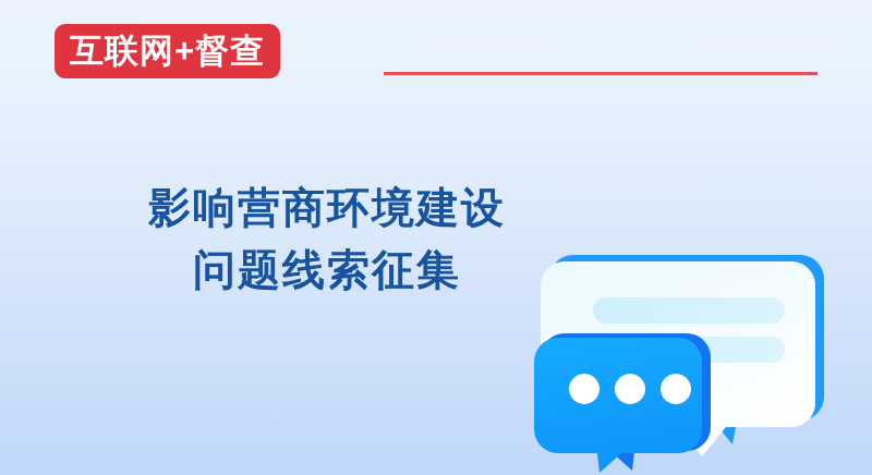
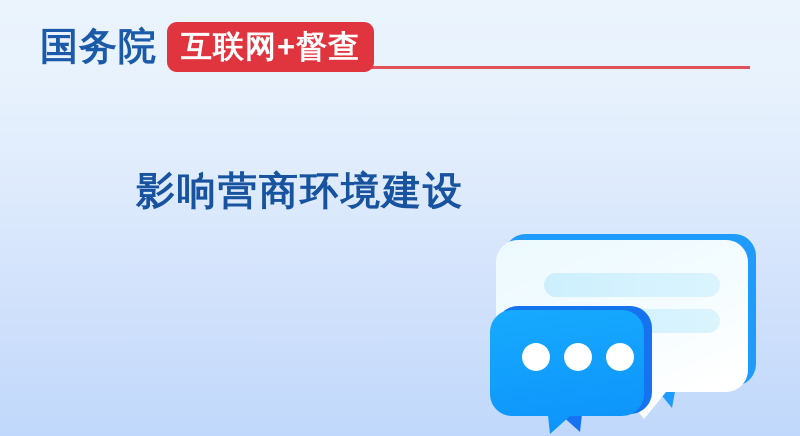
+ 国务院
  互联网+督查
  影响营商环境建设
- 问题线索征集
